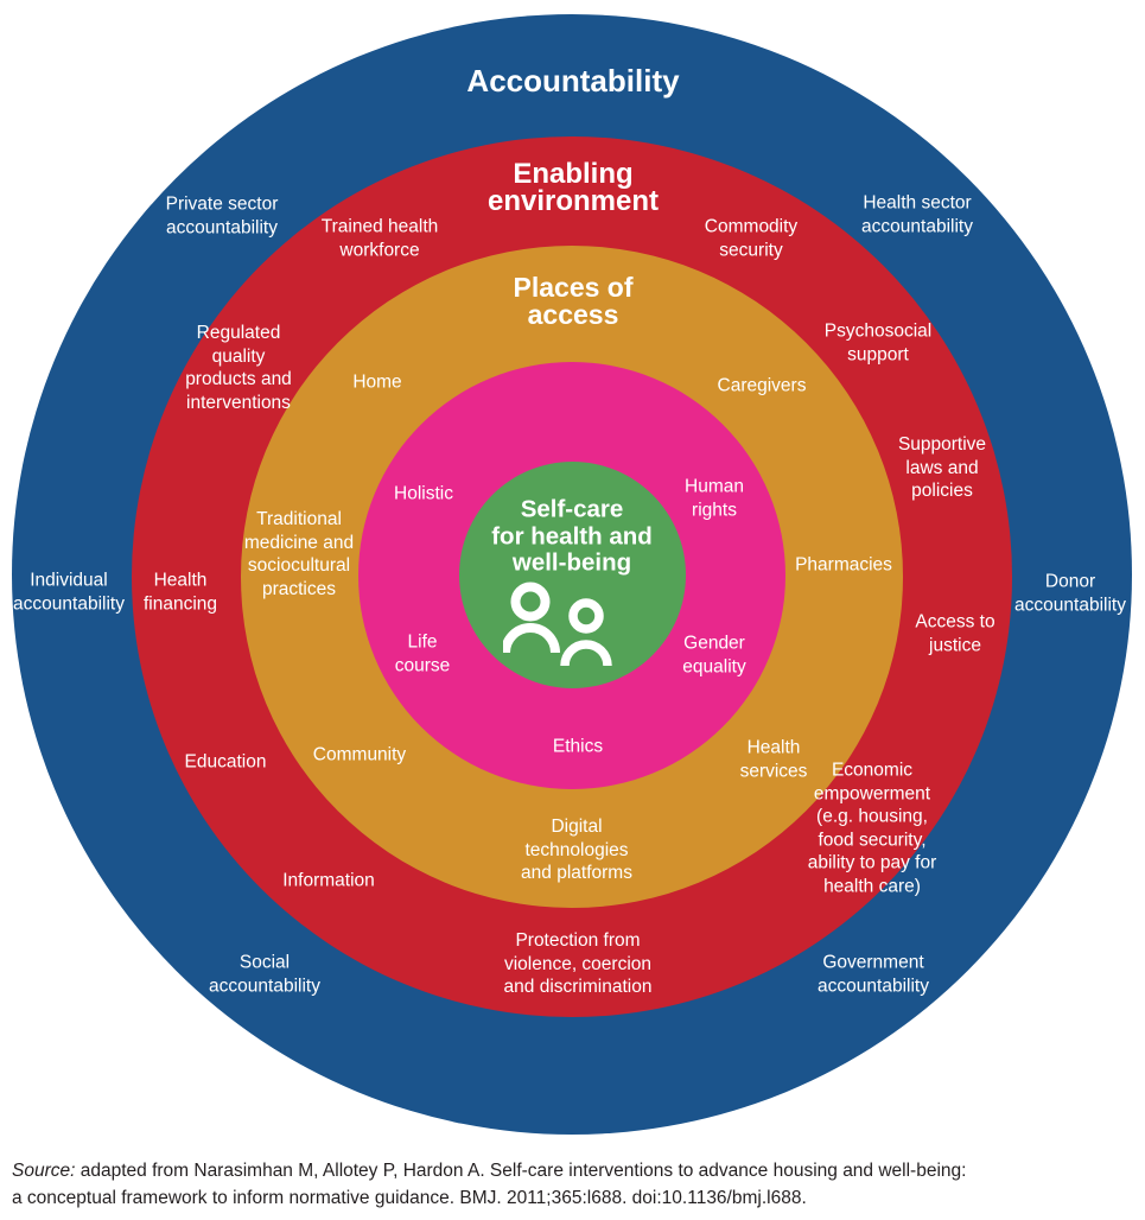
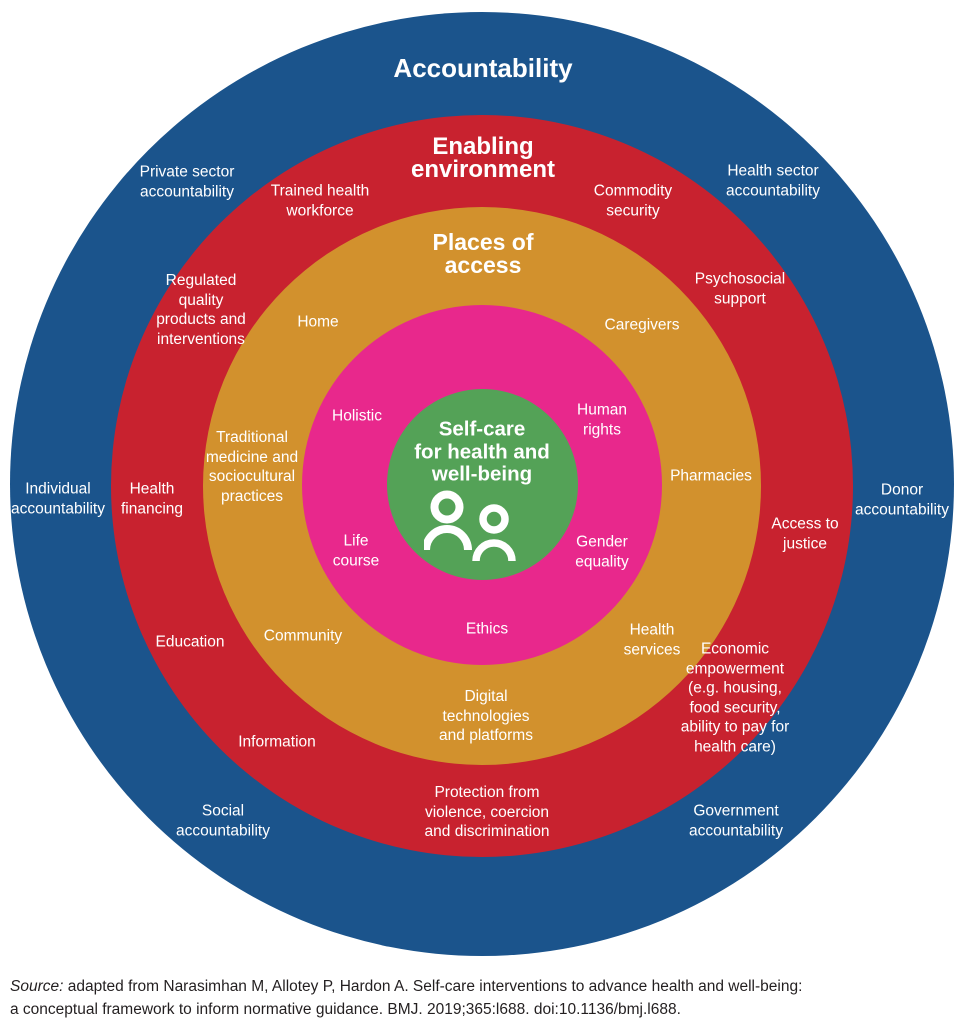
  Accountability
  Enabling
  environment
  Places of
  access
  Self-care
  for health and
  well-being
  Private sector
  accountability
  Health sector
  accountability
  Individual
  accountability
  Donor
  accountability
  Social
  accountability
  Government
  accountability
  Trained health
  workforce
  Commodity
  security
  Regulated
  quality
  products and
  interventions
  Psychosocial
  support
- Supportive
- laws and
- policies
  Health
  financing
  Access to
  justice
  Education
  Economic
  empowerment
  (e.g. housing,
  food security,
  ability to pay for
  health care)
  Information
  Protection from
  violence, coercion
  and discrimination
  Home
  Caregivers
  Traditional
  medicine and
  sociocultural
  practices
  Pharmacies
  Community
  Health
  services
  Digital
  technologies
  and platforms
  Holistic
  Human
  rights
  Life
  course
  Gender
  equality
  Ethics
- Source: adapted from Narasimhan M, Allotey P, Hardon A. Self-care interventions to advance housing and well-being:
+ Source: adapted from Narasimhan M, Allotey P, Hardon A. Self-care interventions to advance health and well-being:
- a conceptual framework to inform normative guidance. BMJ. 2011;365:l688. doi:10.1136/bmj.l688.
+ a conceptual framework to inform normative guidance. BMJ. 2019;365:l688. doi:10.1136/bmj.l688.
